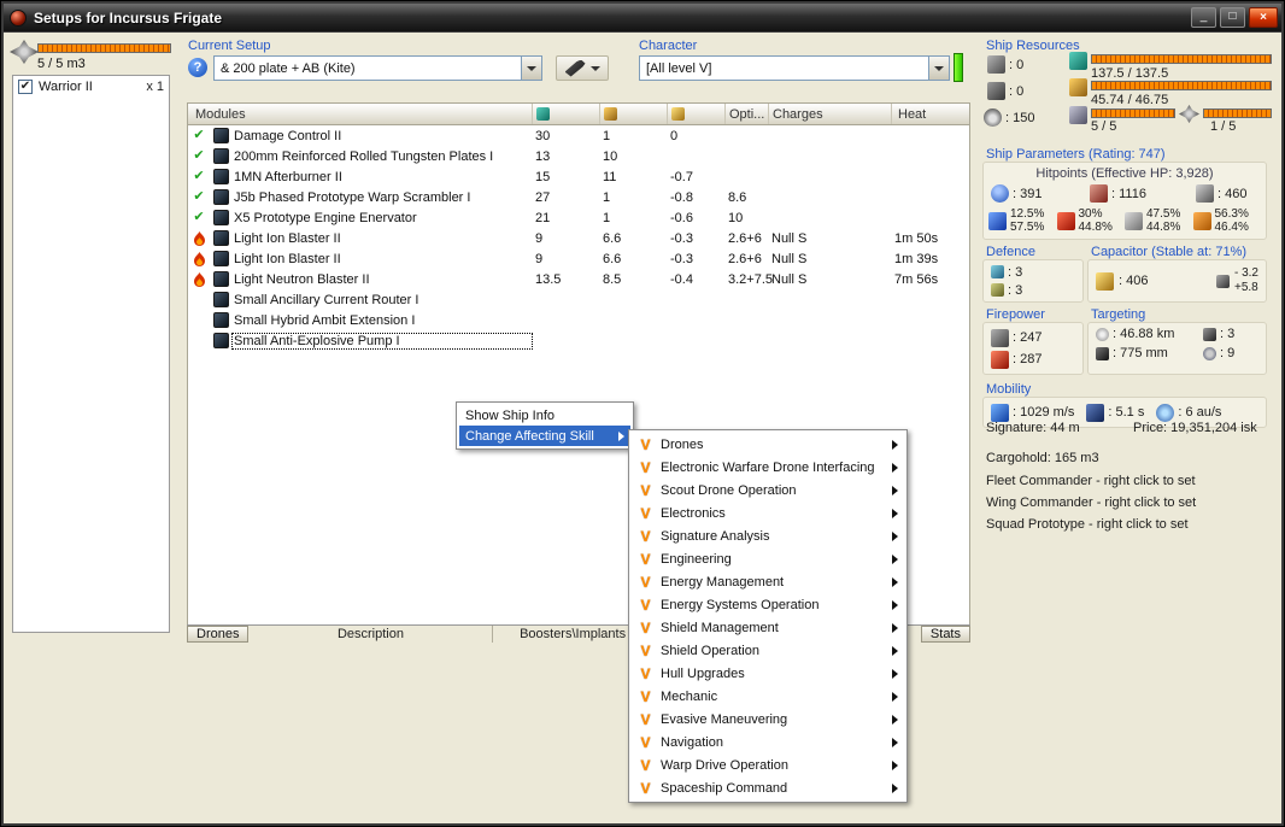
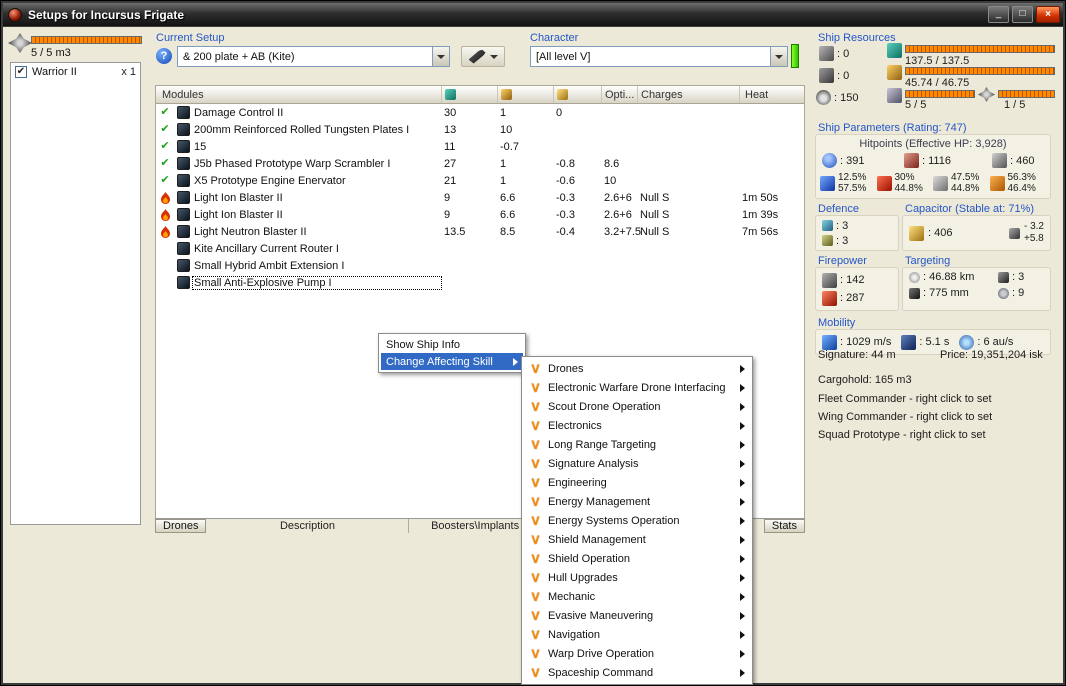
  Setups for Incursus Frigate
  _
  □
  ×
  5 / 5 m3
  Warrior II
  x 1
  Current Setup
  & 200 plate + AB (Kite)
  Character
  [All level V]
  Modules
  Opti...
  Charges
  Heat
  Damage Control II
  30
  1
  0
  200mm Reinforced Rolled Tungsten Plates I
  13
  10
- 1MN Afterburner II
  15
  11
  -0.7
  J5b Phased Prototype Warp Scrambler I
  27
  1
  -0.8
  8.6
  X5 Prototype Engine Enervator
  21
  1
  -0.6
  10
  Light Ion Blaster II
  9
  6.6
  -0.3
  2.6+6
  Null S
  1m 50s
  Light Ion Blaster II
  9
  6.6
  -0.3
  2.6+6
  Null S
  1m 39s
  Light Neutron Blaster II
  13.5
  8.5
  -0.4
  3.2+7.5
  Null S
  7m 56s
- Small Ancillary Current Router I
+ Kite Ancillary Current Router I
  Small Hybrid Ambit Extension I
  Small Anti-Explosive Pump I
  Drones
  Description
  Boosters\Implants
  Stats
  Ship Resources
  : 0
  : 0
  : 150
  137.5 / 137.5
  45.74 / 46.75
  5 / 5
  1 / 5
  Ship Parameters (Rating: 747)
  Hitpoints (Effective HP: 3,928)
  : 391
  : 1116
  : 460
  12.5%
  57.5%
  30%
  44.8%
  47.5%
  44.8%
  56.3%
  46.4%
  Defence
  : 3
  : 3
  Capacitor (Stable at: 71%)
  : 406
  - 3.2
  +5.8
  Firepower
- : 247
+ : 142
  : 287
  Targeting
  : 46.88 km
  : 3
  : 775 mm
  : 9
  Mobility
  : 1029 m/s
  : 5.1 s
  : 6 au/s
  Signature: 44 m
  Price: 19,351,204 isk
  Cargohold: 165 m3
  Fleet Commander - right click to set
  Wing Commander - right click to set
  Squad Prototype - right click to set
  Show Ship Info
  Change Affecting Skill
  Drones
  Electronic Warfare Drone Interfacing
  Scout Drone Operation
  Electronics
+ Long Range Targeting
  Signature Analysis
  Engineering
  Energy Management
  Energy Systems Operation
  Shield Management
  Shield Operation
  Hull Upgrades
  Mechanic
  Evasive Maneuvering
  Navigation
  Warp Drive Operation
  Spaceship Command
